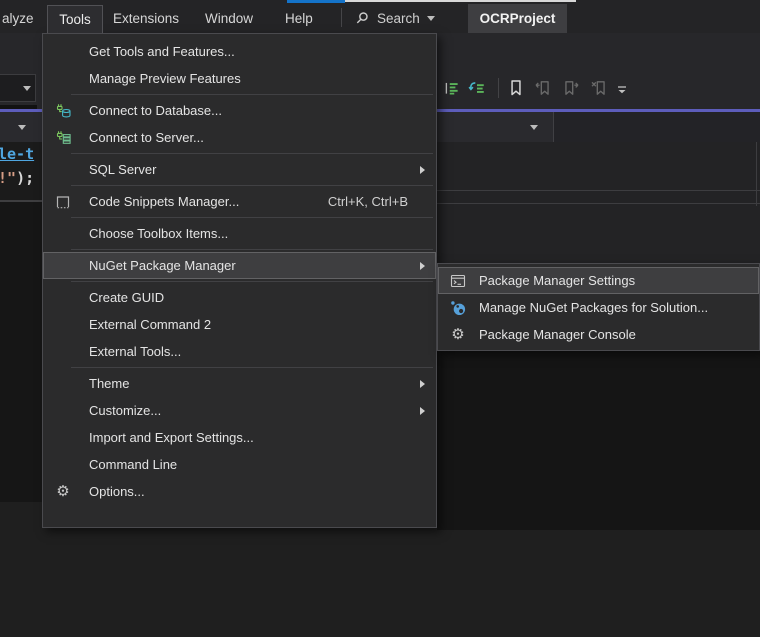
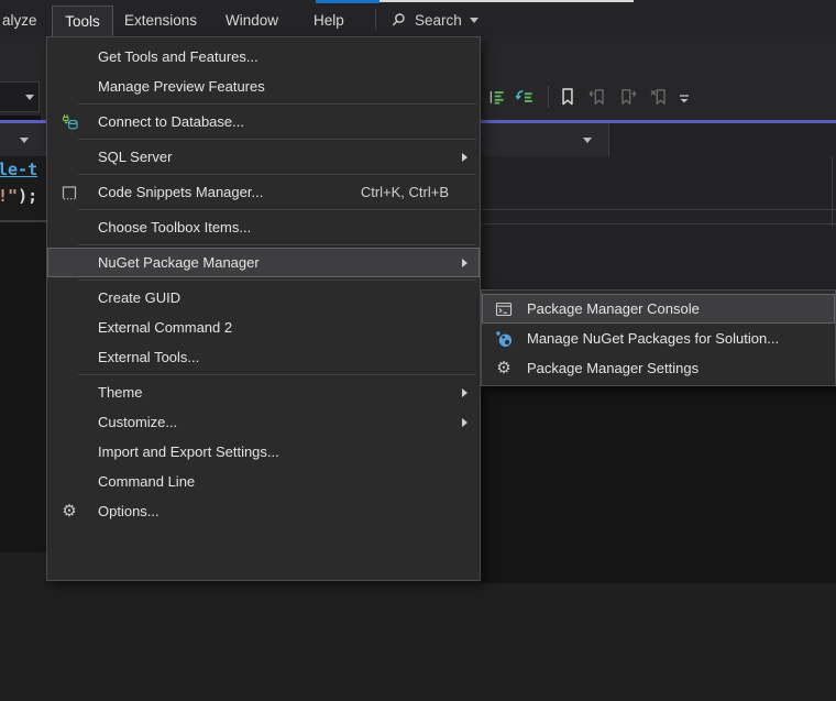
  alyze
  Extensions
  Window
  Help
  Search
- OCRProject
  Tools
  le-t
  !");
  Get Tools and Features...
  Manage Preview Features
  Connect to Database...
- Connect to Server...
  SQL Server
  Code Snippets Manager...
  Ctrl+K, Ctrl+B
  Choose Toolbox Items...
  NuGet Package Manager
  Create GUID
  External Command 2
  External Tools...
  Theme
  Customize...
  Import and Export Settings...
  Command Line
  ⚙
  Options...
- Package Manager Settings
+ Package Manager Console
  Manage NuGet Packages for Solution...
  ⚙
- Package Manager Console
+ Package Manager Settings
